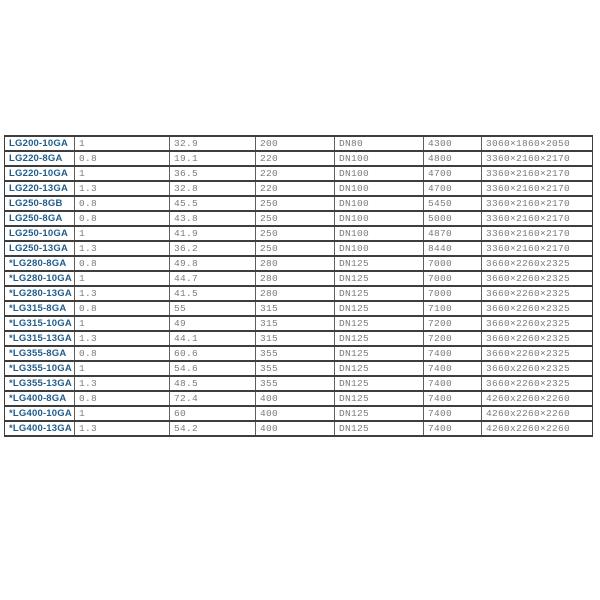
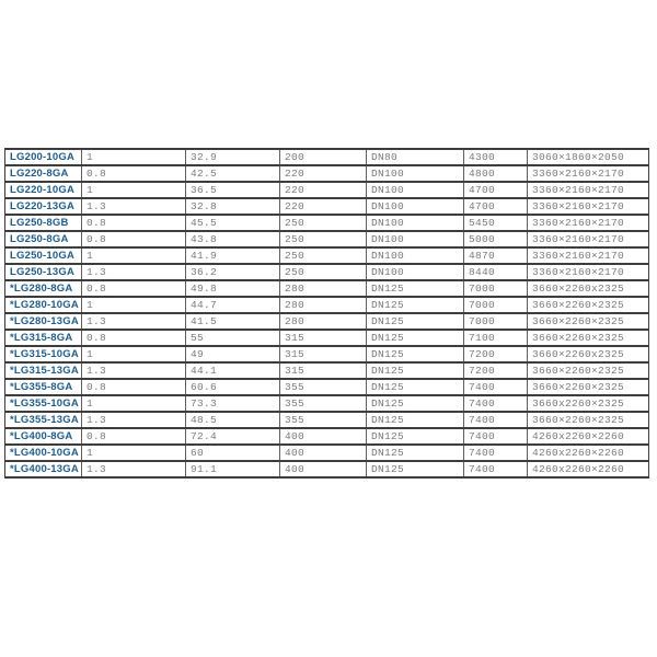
  LG200-10GA	1	32.9	200	DN80	4300	3060×1860×2050
- LG220-8GA	0.8	19.1	220	DN100	4800	3360×2160×2170
+ LG220-8GA	0.8	42.5	220	DN100	4800	3360×2160×2170
  LG220-10GA	1	36.5	220	DN100	4700	3360×2160×2170
  LG220-13GA	1.3	32.8	220	DN100	4700	3360×2160×2170
  LG250-8GB	0.8	45.5	250	DN100	5450	3360×2160×2170
  LG250-8GA	0.8	43.8	250	DN100	5000	3360×2160×2170
  LG250-10GA	1	41.9	250	DN100	4870	3360×2160×2170
  LG250-13GA	1.3	36.2	250	DN100	8440	3360×2160×2170
  *LG280-8GA	0.8	49.8	280	DN125	7000	3660×2260x2325
  *LG280-10GA	1	44.7	280	DN125	7000	3660×2260×2325
  *LG280-13GA	1.3	41.5	280	DN125	7000	3660×2260×2325
  *LG315-8GA	0.8	55	315	DN125	7100	3660×2260×2325
  *LG315-10GA	1	49	315	DN125	7200	3660×2260x2325
  *LG315-13GA	1.3	44.1	315	DN125	7200	3660×2260×2325
  *LG355-8GA	0.8	60.6	355	DN125	7400	3660×2260×2325
- *LG355-10GA	1	54.6	355	DN125	7400	3660x2260×2325
+ *LG355-10GA	1	73.3	355	DN125	7400	3660x2260×2325
  *LG355-13GA	1.3	48.5	355	DN125	7400	3660×2260×2325
  *LG400-8GA	0.8	72.4	400	DN125	7400	4260x2260×2260
  *LG400-10GA	1	60	400	DN125	7400	4260x2260×2260
- *LG400-13GA	1.3	54.2	400	DN125	7400	4260x2260×2260
+ *LG400-13GA	1.3	91.1	400	DN125	7400	4260x2260×2260
